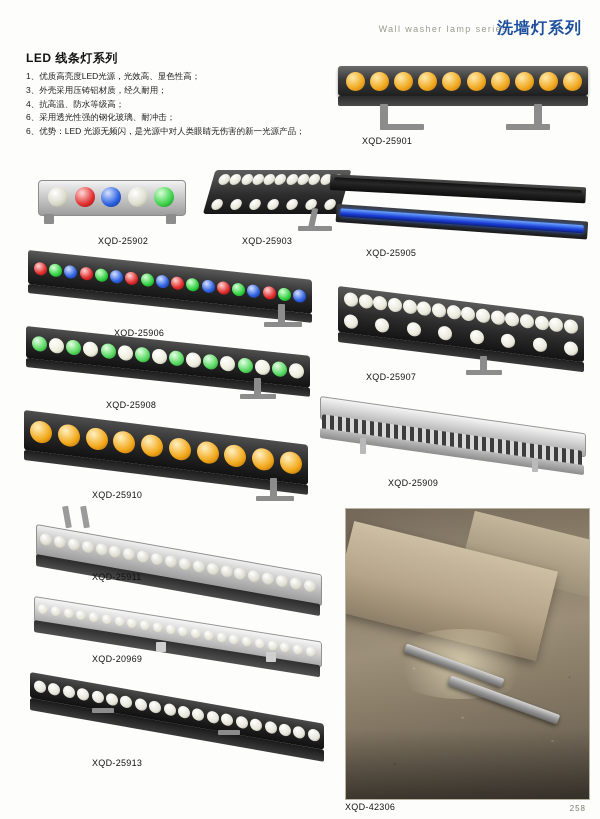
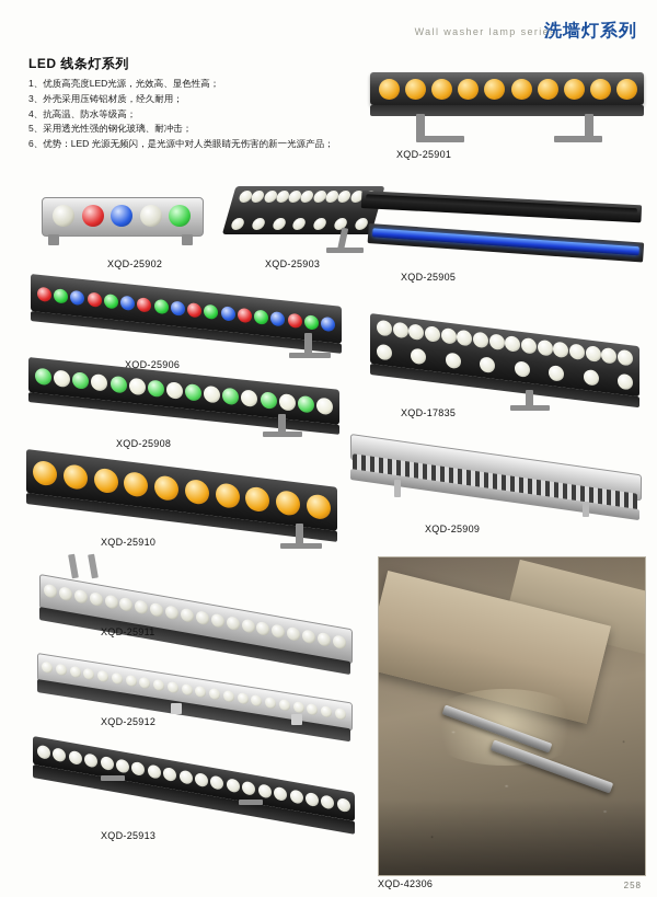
  Wall washer lamp series
  洗墙灯系列
  LED 线条灯系列
  1、优质高亮度LED光源，光效高、显色性高；
  3、外壳采用压铸铝材质，经久耐用；
  4、抗高温、防水等级高；
- 6、采用透光性强的钢化玻璃、耐冲击；
+ 5、采用透光性强的钢化玻璃、耐冲击；
  6、优势：LED 光源无频闪，是光源中对人类眼睛无伤害的新一光源产品；
  XQD-25901
  XQD-25902
  XQD-25903
  XQD-25905
  XQD-25906
- XQD-25907
+ XQD-17835
  XQD-25908
  XQD-25909
  XQD-25910
  XQD-25911
- XQD-20969
+ XQD-25912
  XQD-25913
  XQD-42306
  258
